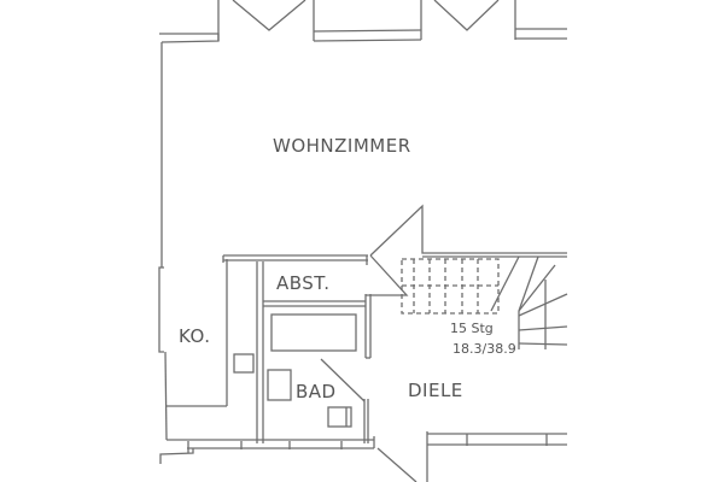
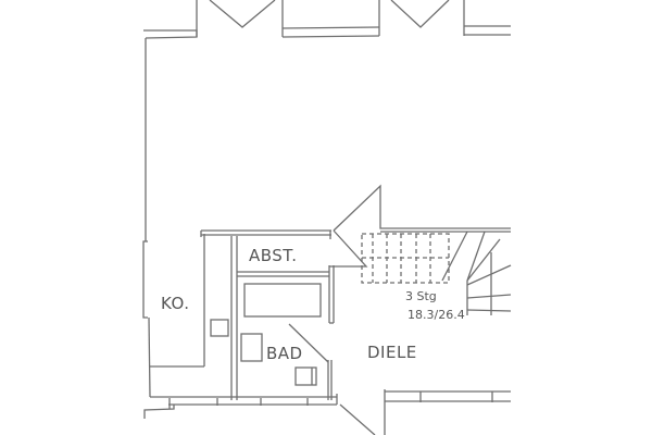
- WOHNZIMMER
  ABST.
  KO.
  BAD
  DIELE
- 15 Stg
+ 3 Stg
- 18.3/38.9
+ 18.3/26.4
